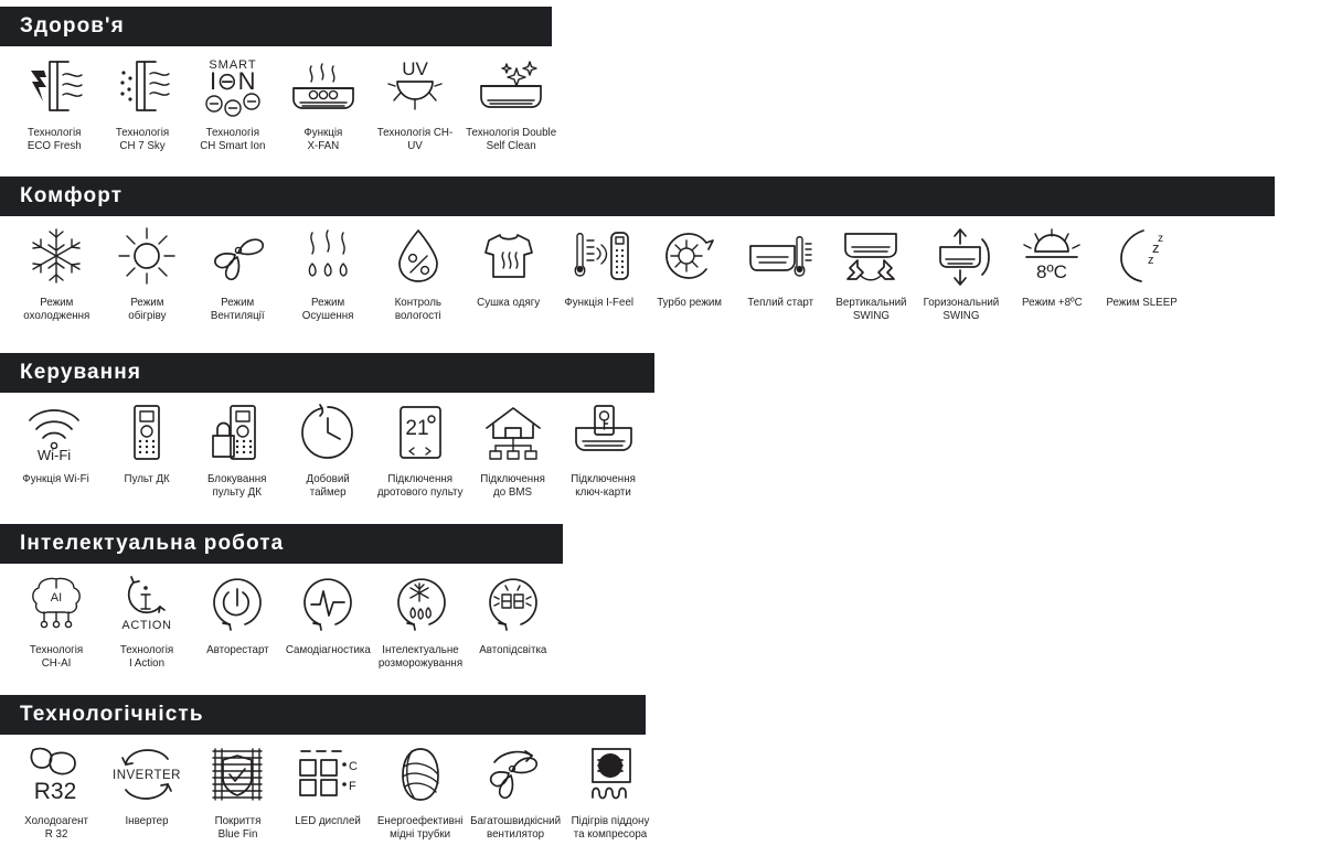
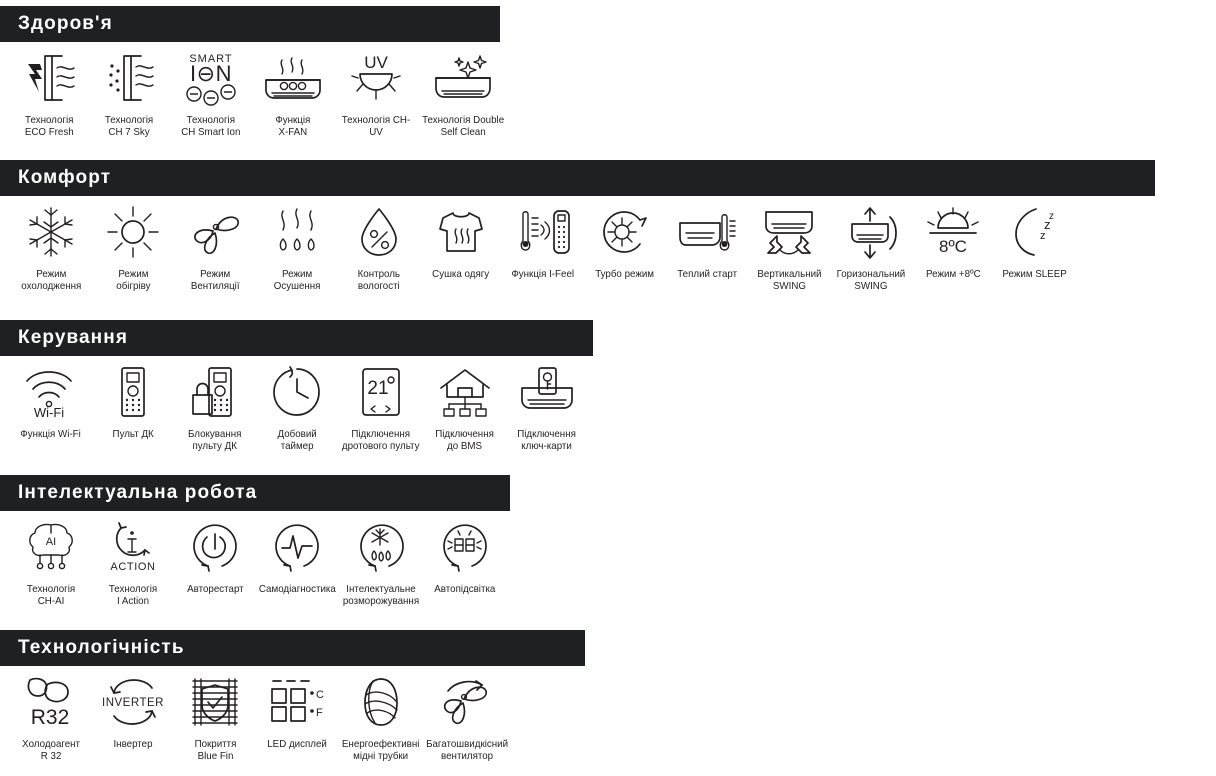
  Здоров'я
  Технологія
  ECO Fresh
  Технологія
  CH 7 Sky
  SMART
  I⊖N
  Технологія
  CH Smart Ion
  Функція
  X-FAN
  UV
  Технологія CH-UV
  Технологія Double
  Self Clean
  Комфорт
  Режим
  охолодження
  Режим
  обігріву
  Режим
  Вентиляції
  Режим
  Осушення
  Контроль
  вологості
  Сушка одягу
  Функція I-Feel
  Турбо режим
  Теплий старт
  Вертикальний
  SWING
  Горизональний
  SWING
  8ºC
  Режим +8ºC
  z
  z
  z
  Режим SLEEP
  Керування
  Wi-Fi
  Функція Wi-Fi
  Пульт ДК
  Блокування
  пульту ДК
  Добовий
  таймер
  21
  Підключення
  дротового пульту
  Підключення
  до BMS
  Підключення
  ключ-карти
  Інтелектуальна робота
  AI
  Технологія
  CH-AI
  ACTION
  Технологія
  I Action
  Авторестарт
  Самодіагностика
  Інтелектуальне
  розморожування
  Автопідсвітка
  Технологічність
  R32
  Холодоагент
  R 32
  INVERTER
  Інвертер
  Покриття
  Blue Fin
  C
  F
  LED дисплей
  Енергоефективні
  мідні трубки
  Багатошвидкісний
  вентилятор
- Підігрів піддону
- та компресора
